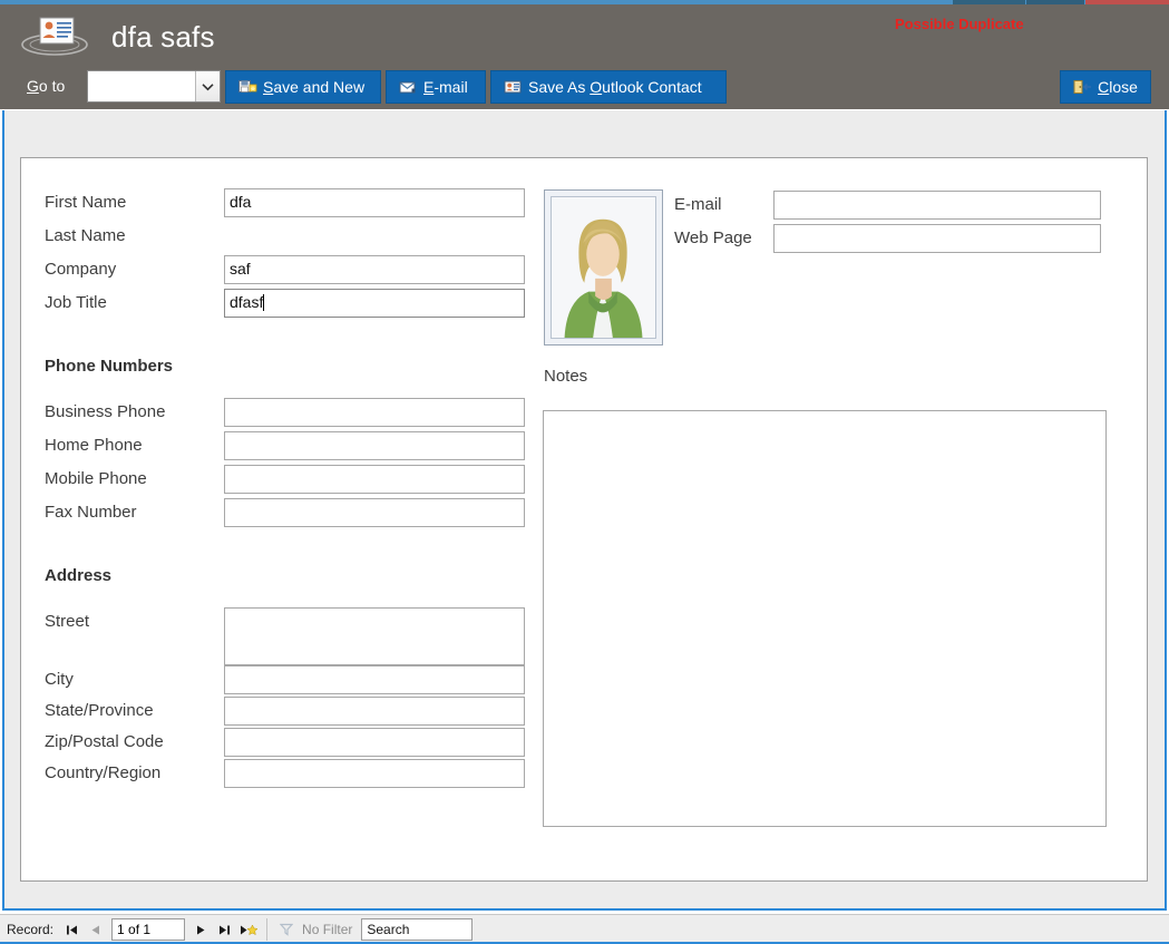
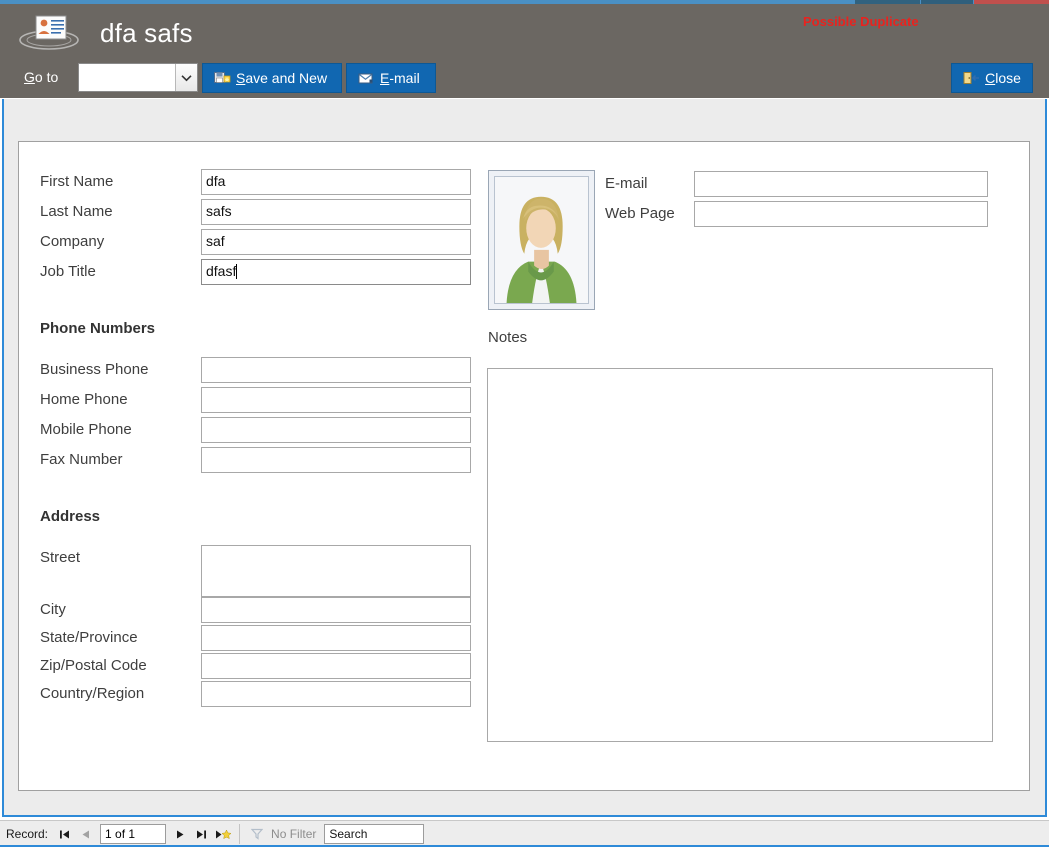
  dfa safs
  Possible Duplicate
  Go to
  Save and New
  E-mail
- Save As Outlook Contact
  Close
  First Name
  dfa
  Last Name
+ safs
  Company
  saf
  Job Title
  dfasf
  E-mail
  Web Page
  Phone Numbers
  Business Phone
  Home Phone
  Mobile Phone
  Fax Number
  Address
  Street
  City
  State/Province
  Zip/Postal Code
  Country/Region
  Notes
  Record:
  1 of 1
  No Filter
  Search
